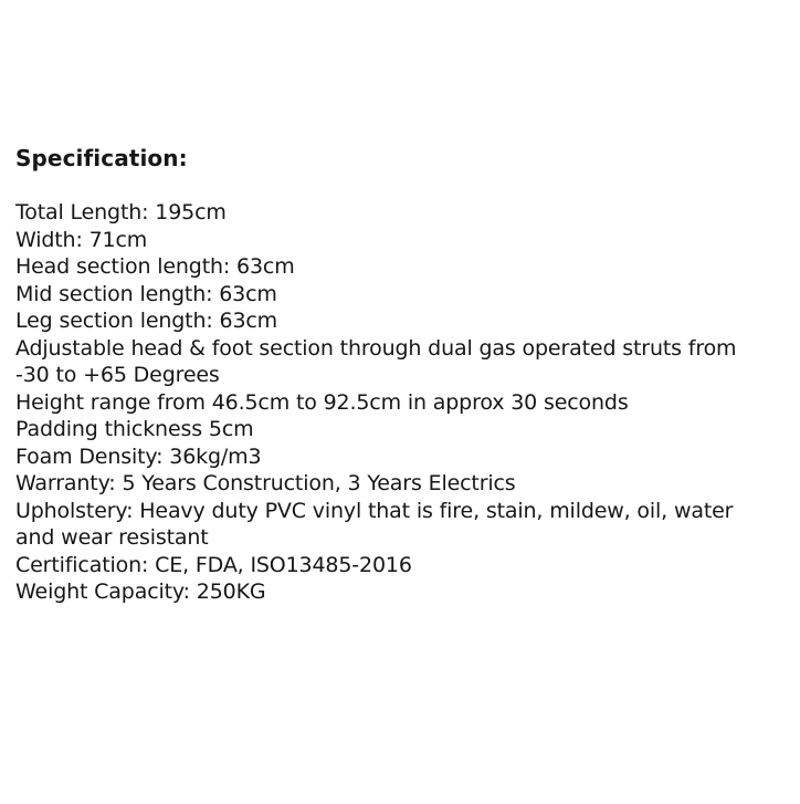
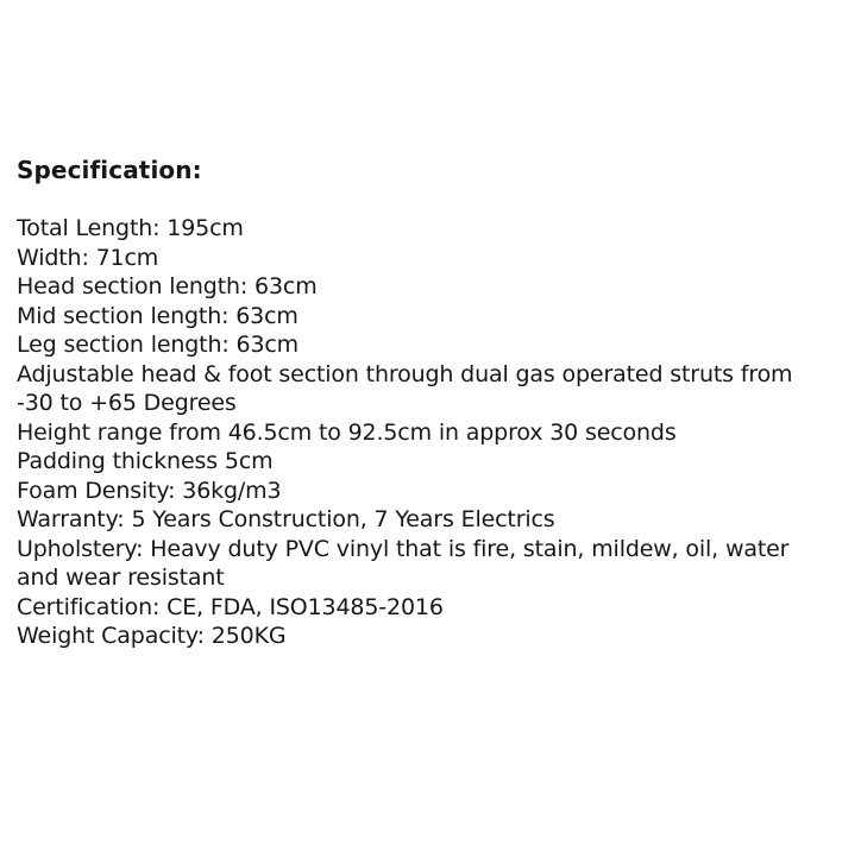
  Specification:
  Total Length: 195cm
  Width: 71cm
  Head section length: 63cm
  Mid section length: 63cm
  Leg section length: 63cm
  Adjustable head & foot section through dual gas operated struts from
  -30 to +65 Degrees
  Height range from 46.5cm to 92.5cm in approx 30 seconds
  Padding thickness 5cm
  Foam Density: 36kg/m3
- Warranty: 5 Years Construction, 3 Years Electrics
+ Warranty: 5 Years Construction, 7 Years Electrics
  Upholstery: Heavy duty PVC vinyl that is fire, stain, mildew, oil, water
  and wear resistant
  Certification: CE, FDA, ISO13485-2016
  Weight Capacity: 250KG
